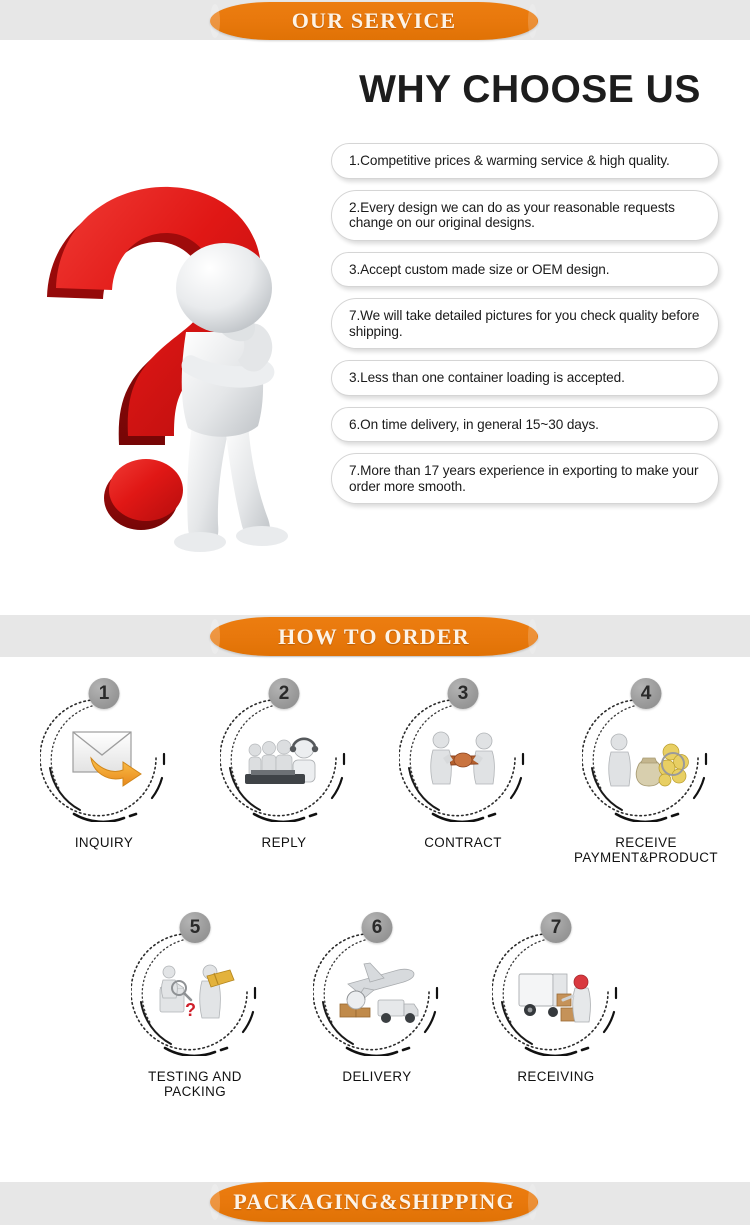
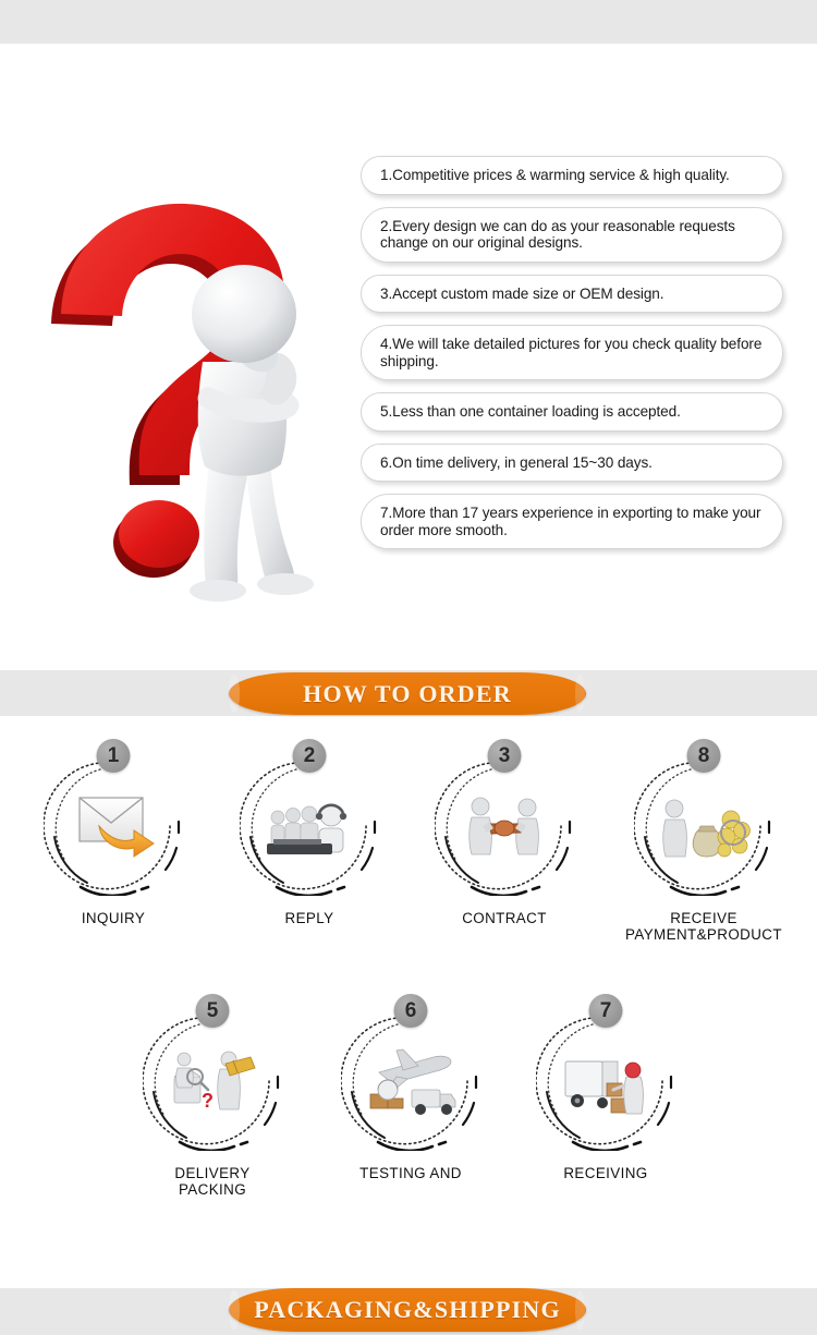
- OUR SERVICE
- WHY CHOOSE US
  1.Competitive prices & warming service & high quality.
  2.Every design we can do as your reasonable requests change on our original designs.
  3.Accept custom made size or OEM design.
- 7.We will take detailed pictures for you check quality before shipping.
+ 4.We will take detailed pictures for you check quality before shipping.
- 3.Less than one container loading is accepted.
+ 5.Less than one container loading is accepted.
  6.On time delivery, in general 15~30 days.
  7.More than 17 years experience in exporting to make your order more smooth.
  HOW TO ORDER
  1
  INQUIRY
  2
  REPLY
  3
  CONTRACT
- 4
+ 8
  RECEIVE
  PAYMENT&PRODUCT
  5
  ?
- TESTING AND
+ DELIVERY
  PACKING
  6
- DELIVERY
+ TESTING AND
  7
  RECEIVING
  PACKAGING&SHIPPING
